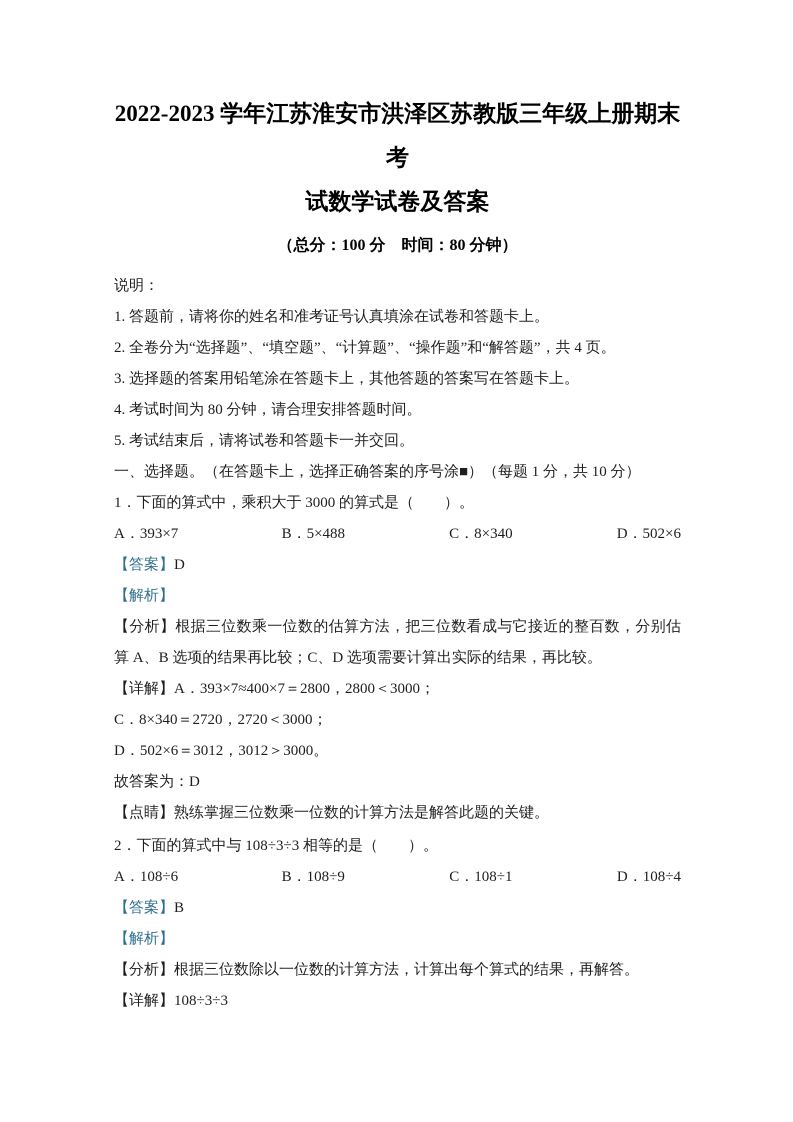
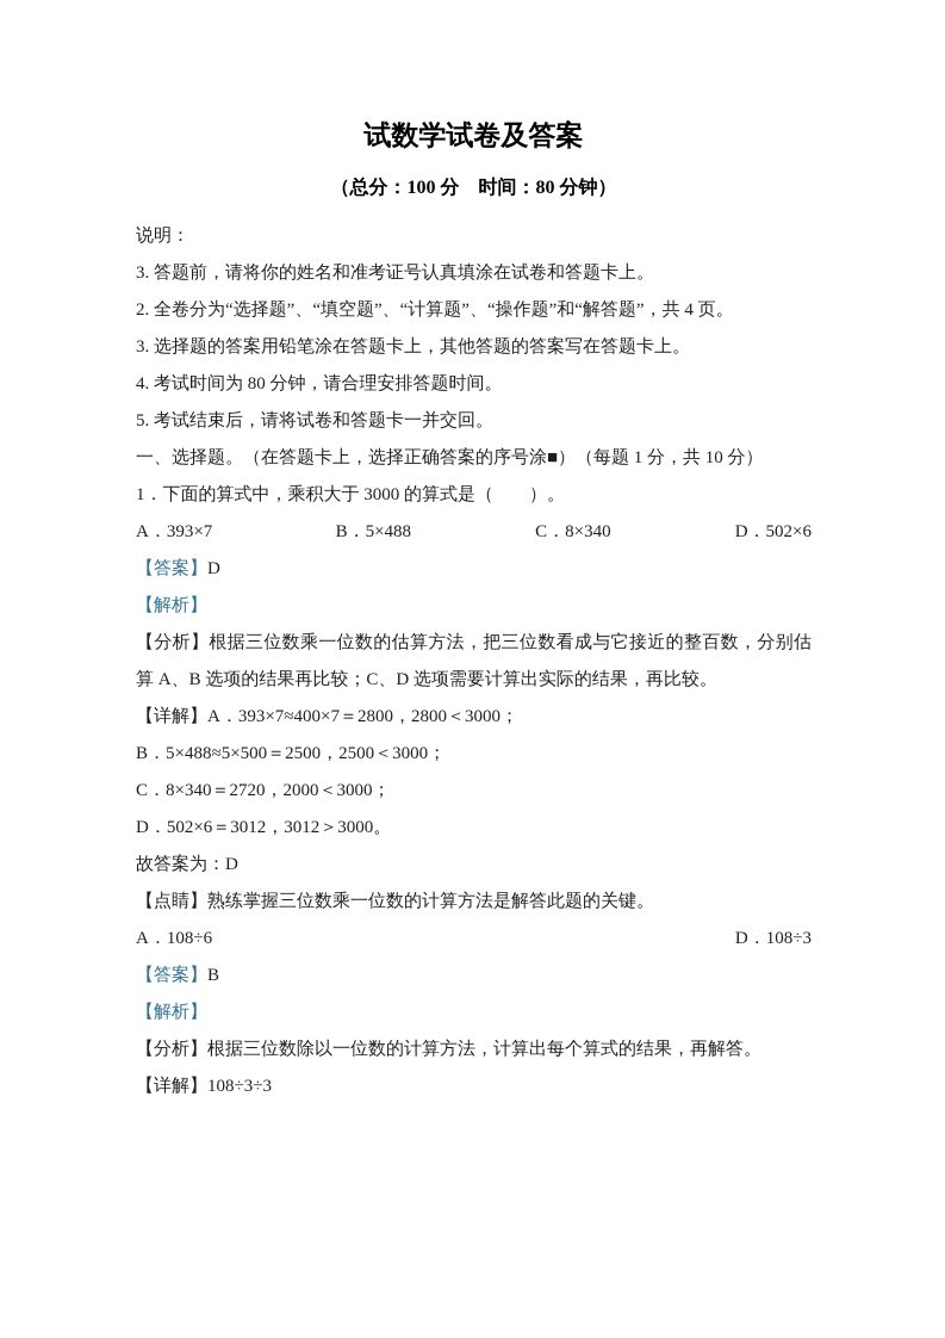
- 2022-2023 学年江苏淮安市洪泽区苏教版三年级上册期末考
  试数学试卷及答案
  （总分：100 分 时间：80 分钟）
  说明：
- 1. 答题前，请将你的姓名和准考证号认真填涂在试卷和答题卡上。
+ 3. 答题前，请将你的姓名和准考证号认真填涂在试卷和答题卡上。
  2. 全卷分为“选择题”、“填空题”、“计算题”、“操作题”和“解答题”，共 4 页。
  3. 选择题的答案用铅笔涂在答题卡上，其他答题的答案写在答题卡上。
  4. 考试时间为 80 分钟，请合理安排答题时间。
  5. 考试结束后，请将试卷和答题卡一并交回。
  一、选择题。（在答题卡上，选择正确答案的序号涂■）（每题 1 分，共 10 分）
  1．下面的算式中，乘积大于 3000 的算式是（ ）。
  A．393×7
  B．5×488
  C．8×340
  D．502×6
  【答案】D
  【解析】
  【分析】根据三位数乘一位数的估算方法，把三位数看成与它接近的整百数，分别估算 A、B 选项的结果再比较；C、D 选项需要计算出实际的结果，再比较。
  【详解】A．393×7≈400×7＝2800，2800＜3000；
+ B．5×488≈5×500＝2500，2500＜3000；
- C．8×340＝2720，2720＜3000；
+ C．8×340＝2720，2000＜3000；
  D．502×6＝3012，3012＞3000。
  故答案为：D
  【点睛】熟练掌握三位数乘一位数的计算方法是解答此题的关键。
- 2．下面的算式中与 108÷3÷3 相等的是（ ）。
  A．108÷6
- B．108÷9
- C．108÷1
- D．108÷4
+ D．108÷3
  【答案】B
  【解析】
  【分析】根据三位数除以一位数的计算方法，计算出每个算式的结果，再解答。
  【详解】108÷3÷3
